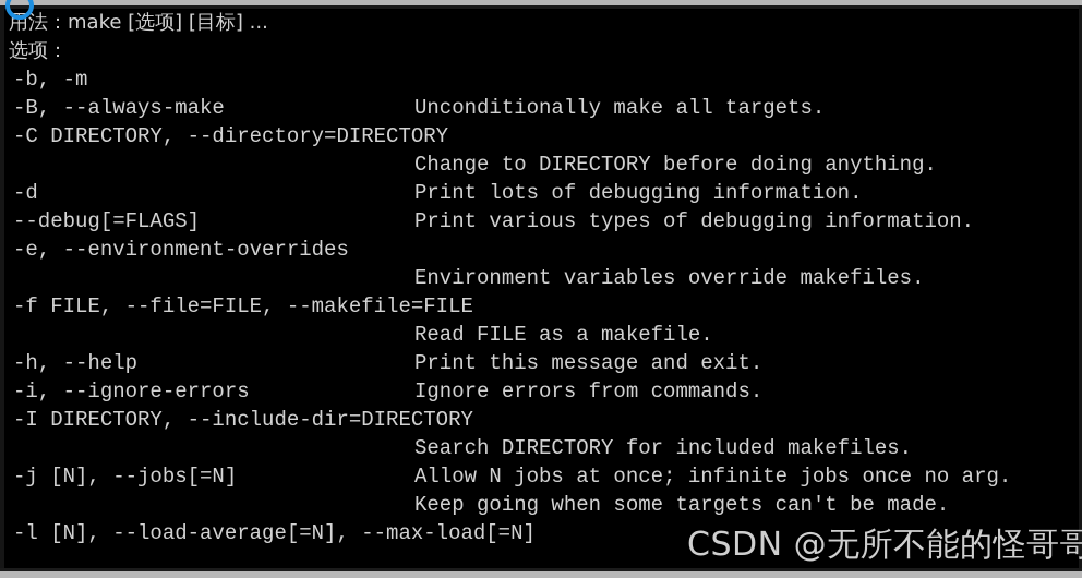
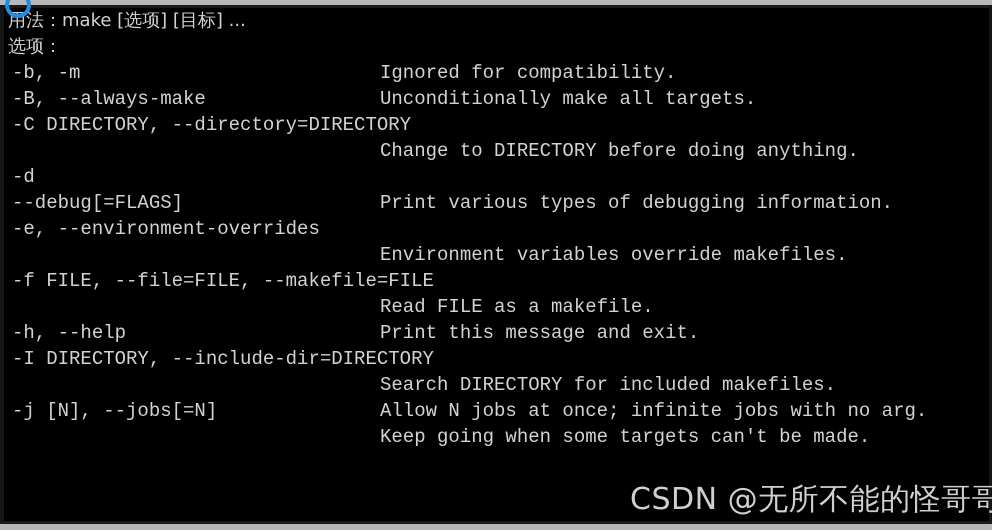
  用法：make [选项] [目标] ...
  选项：
  -b, -m
+ Ignored for compatibility.
  -B, --always-make
  Unconditionally make all targets.
  -C DIRECTORY, --directory=DIRECTORY
  Change to DIRECTORY before doing anything.
  -d
- Print lots of debugging information.
  --debug[=FLAGS]
  Print various types of debugging information.
  -e, --environment-overrides
  Environment variables override makefiles.
  -f FILE, --file=FILE, --makefile=FILE
  Read FILE as a makefile.
  -h, --help
  Print this message and exit.
- -i, --ignore-errors
- Ignore errors from commands.
  -I DIRECTORY, --include-dir=DIRECTORY
  Search DIRECTORY for included makefiles.
  -j [N], --jobs[=N]
- Allow N jobs at once; infinite jobs once no arg.
+ Allow N jobs at once; infinite jobs with no arg.
  Keep going when some targets can't be made.
- -l [N], --load-average[=N], --max-load[=N]
  CSDN @无所不能的怪哥哥
